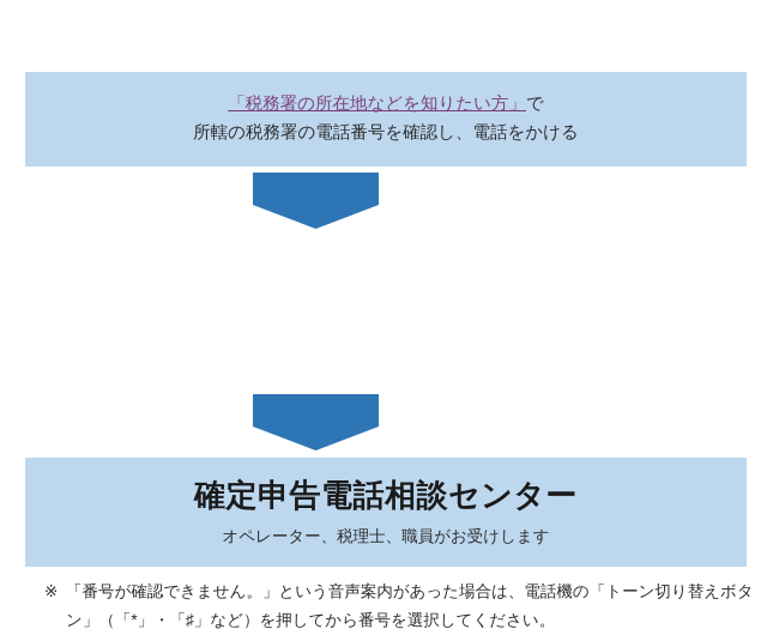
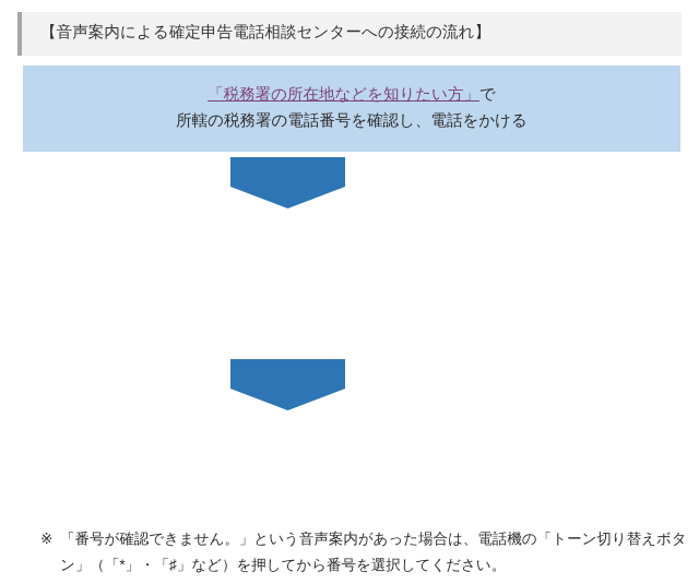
+ 【音声案内による確定申告電話相談センターへの接続の流れ】
  「税務署の所在地などを知りたい方」で
  所轄の税務署の電話番号を確認し、電話をかける
- 確定申告電話相談センター
- オペレーター、税理士、職員がお受けします
  ※
  「番号が確認できません。」という音声案内があった場合は、電話機の「トーン切り替えボタン」（「*」・「♯」など）を押してから番号を選択してください。
